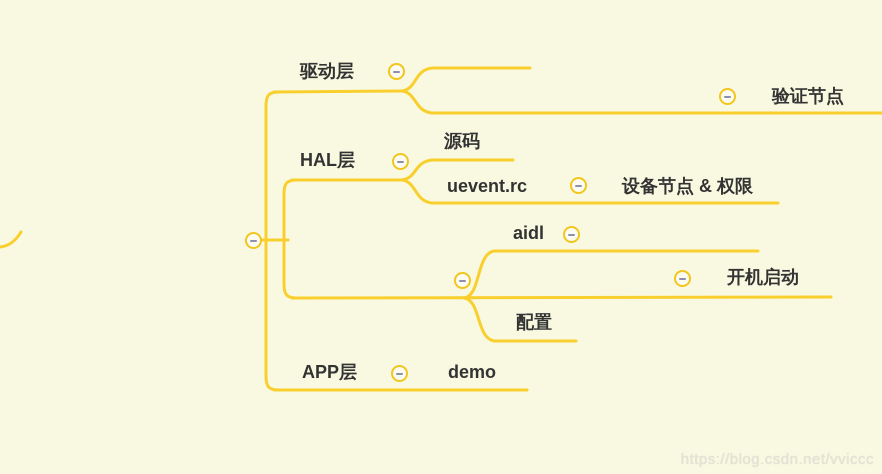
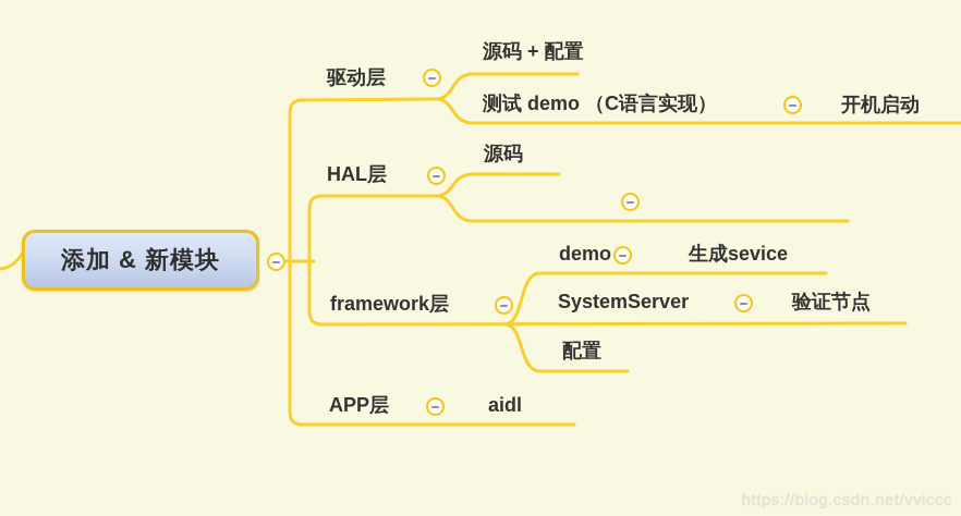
+ 添加 & 新模块
  驱动层
  HAL层
+ framework层
  APP层
+ 源码 + 配置
+ 测试 demo （C语言实现）
- 验证节点
+ 开机启动
  源码
- uevent.rc
- 设备节点 & 权限
- aidl
+ demo
+ 生成sevice
+ SystemServer
- 开机启动
+ 验证节点
  配置
- demo
+ aidl
